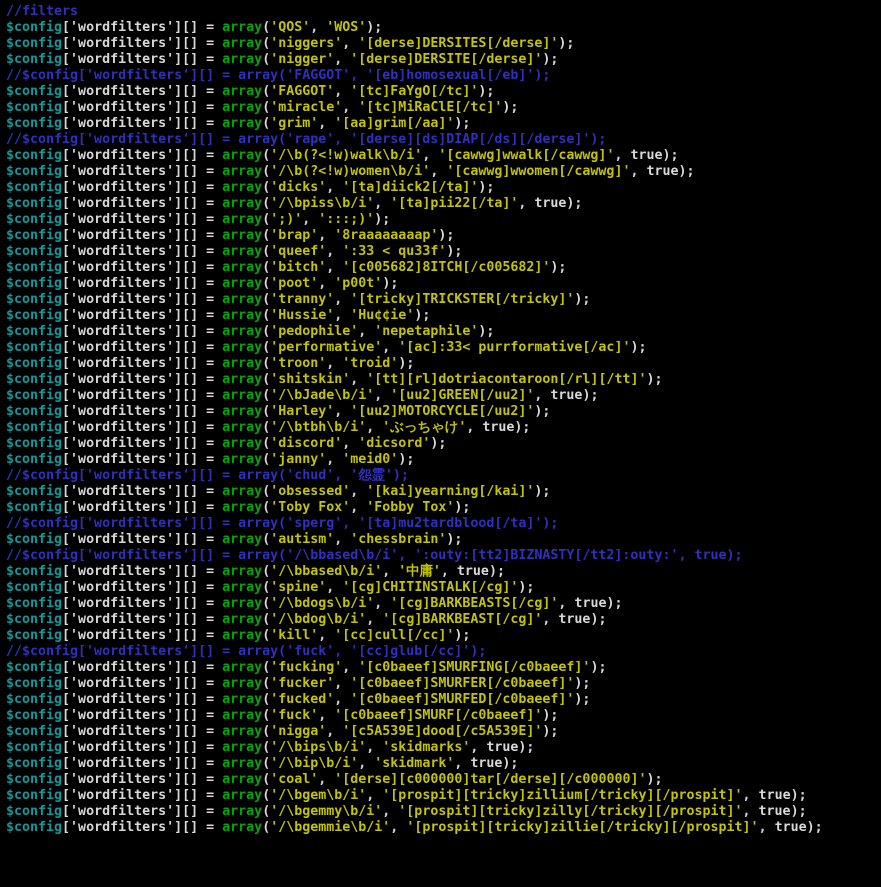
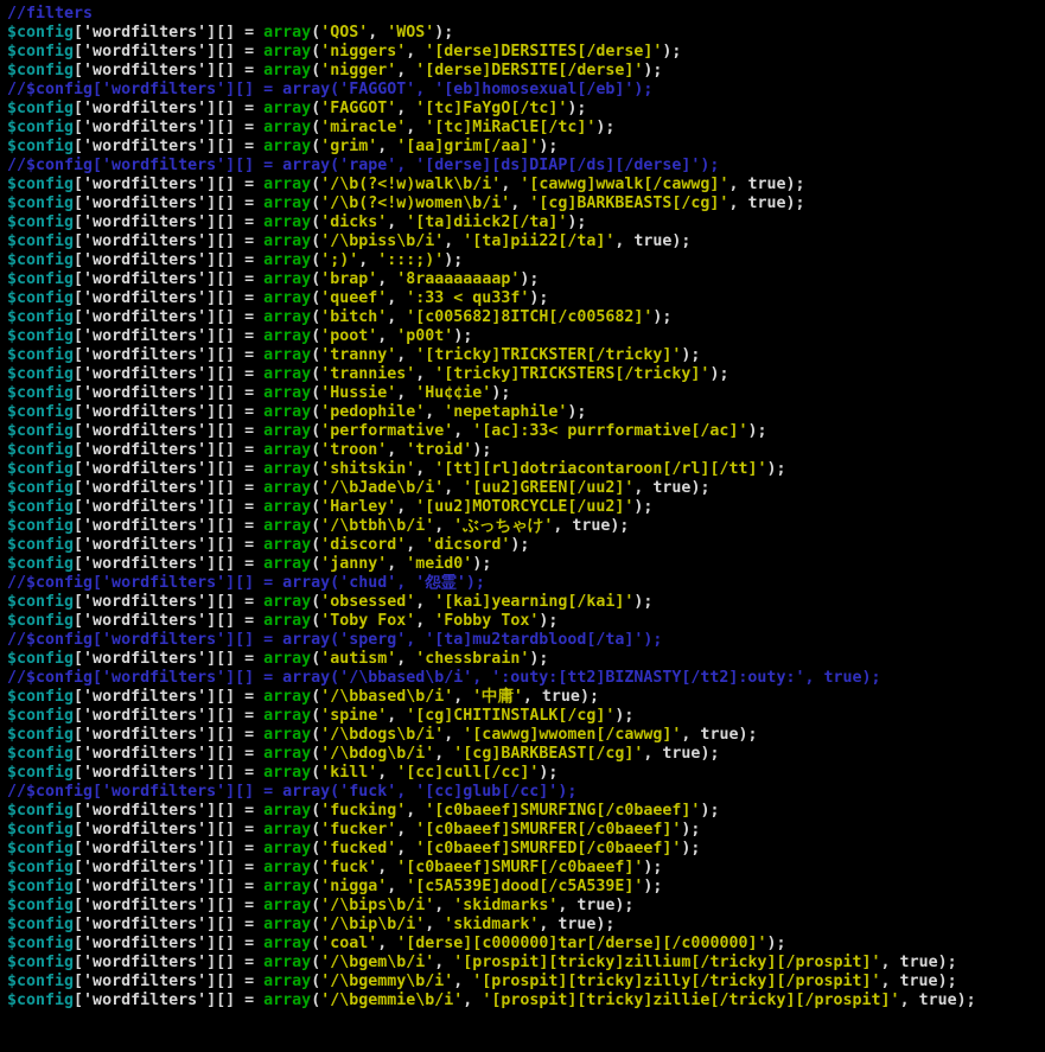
  //filters
  $config['wordfilters'][] = array('QOS', 'WOS');
  $config['wordfilters'][] = array('niggers', '[derse]DERSITES[/derse]');
  $config['wordfilters'][] = array('nigger', '[derse]DERSITE[/derse]');
  //$config['wordfilters'][] = array('FAGGOT', '[eb]homosexual[/eb]');
  $config['wordfilters'][] = array('FAGGOT', '[tc]FaYgO[/tc]');
  $config['wordfilters'][] = array('miracle', '[tc]MiRaClE[/tc]');
  $config['wordfilters'][] = array('grim', '[aa]grim[/aa]');
  //$config['wordfilters'][] = array('rape', '[derse][ds]DIAP[/ds][/derse]');
  $config['wordfilters'][] = array('/\b(?<!w)walk\b/i', '[cawwg]wwalk[/cawwg]', true);
- $config['wordfilters'][] = array('/\b(?<!w)women\b/i', '[cawwg]wwomen[/cawwg]', true);
+ $config['wordfilters'][] = array('/\b(?<!w)women\b/i', '[cg]BARKBEASTS[/cg]', true);
  $config['wordfilters'][] = array('dicks', '[ta]diick2[/ta]');
  $config['wordfilters'][] = array('/\bpiss\b/i', '[ta]pii22[/ta]', true);
  $config['wordfilters'][] = array(';)', ':::;)');
  $config['wordfilters'][] = array('brap', '8raaaaaaaap');
  $config['wordfilters'][] = array('queef', ':33 < qu33f');
  $config['wordfilters'][] = array('bitch', '[c005682]8ITCH[/c005682]');
  $config['wordfilters'][] = array('poot', 'p00t');
  $config['wordfilters'][] = array('tranny', '[tricky]TRICKSTER[/tricky]');
+ $config['wordfilters'][] = array('trannies', '[tricky]TRICKSTERS[/tricky]');
  $config['wordfilters'][] = array('Hussie', 'Hu¢¢ie');
  $config['wordfilters'][] = array('pedophile', 'nepetaphile');
  $config['wordfilters'][] = array('performative', '[ac]:33< purrformative[/ac]');
  $config['wordfilters'][] = array('troon', 'troid');
  $config['wordfilters'][] = array('shitskin', '[tt][rl]dotriacontaroon[/rl][/tt]');
  $config['wordfilters'][] = array('/\bJade\b/i', '[uu2]GREEN[/uu2]', true);
  $config['wordfilters'][] = array('Harley', '[uu2]MOTORCYCLE[/uu2]');
  $config['wordfilters'][] = array('/\btbh\b/i', 'ぶっちゃけ', true);
  $config['wordfilters'][] = array('discord', 'dicsord');
  $config['wordfilters'][] = array('janny', 'meid0');
  //$config['wordfilters'][] = array('chud', '怨霊');
  $config['wordfilters'][] = array('obsessed', '[kai]yearning[/kai]');
  $config['wordfilters'][] = array('Toby Fox', 'Fobby Tox');
  //$config['wordfilters'][] = array('sperg', '[ta]mu2tardblood[/ta]');
  $config['wordfilters'][] = array('autism', 'chessbrain');
  //$config['wordfilters'][] = array('/\bbased\b/i', ':outy:[tt2]BIZNASTY[/tt2]:outy:', true);
  $config['wordfilters'][] = array('/\bbased\b/i', '中庸', true);
  $config['wordfilters'][] = array('spine', '[cg]CHITINSTALK[/cg]');
- $config['wordfilters'][] = array('/\bdogs\b/i', '[cg]BARKBEASTS[/cg]', true);
+ $config['wordfilters'][] = array('/\bdogs\b/i', '[cawwg]wwomen[/cawwg]', true);
  $config['wordfilters'][] = array('/\bdog\b/i', '[cg]BARKBEAST[/cg]', true);
  $config['wordfilters'][] = array('kill', '[cc]cull[/cc]');
  //$config['wordfilters'][] = array('fuck', '[cc]glub[/cc]');
  $config['wordfilters'][] = array('fucking', '[c0baeef]SMURFING[/c0baeef]');
  $config['wordfilters'][] = array('fucker', '[c0baeef]SMURFER[/c0baeef]');
  $config['wordfilters'][] = array('fucked', '[c0baeef]SMURFED[/c0baeef]');
  $config['wordfilters'][] = array('fuck', '[c0baeef]SMURF[/c0baeef]');
  $config['wordfilters'][] = array('nigga', '[c5A539E]dood[/c5A539E]');
  $config['wordfilters'][] = array('/\bips\b/i', 'skidmarks', true);
  $config['wordfilters'][] = array('/\bip\b/i', 'skidmark', true);
  $config['wordfilters'][] = array('coal', '[derse][c000000]tar[/derse][/c000000]');
  $config['wordfilters'][] = array('/\bgem\b/i', '[prospit][tricky]zillium[/tricky][/prospit]', true);
  $config['wordfilters'][] = array('/\bgemmy\b/i', '[prospit][tricky]zilly[/tricky][/prospit]', true);
  $config['wordfilters'][] = array('/\bgemmie\b/i', '[prospit][tricky]zillie[/tricky][/prospit]', true);
